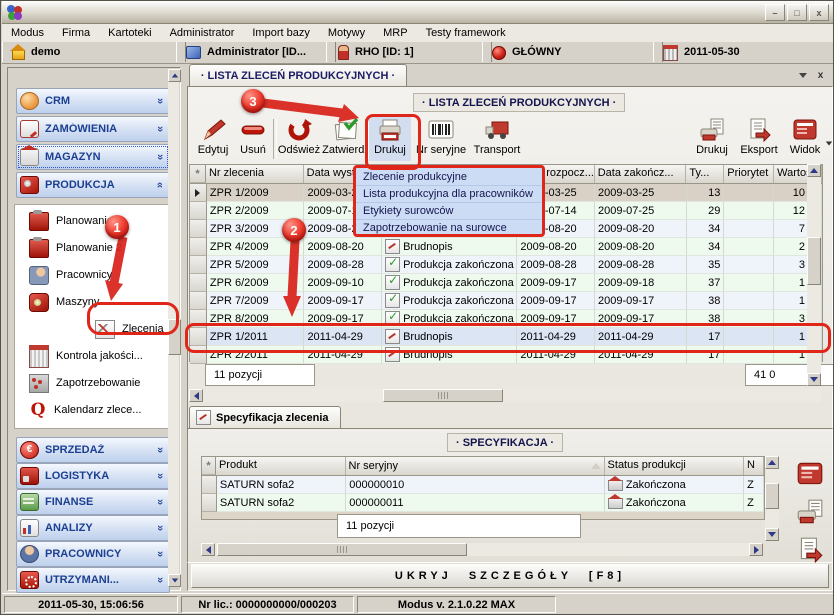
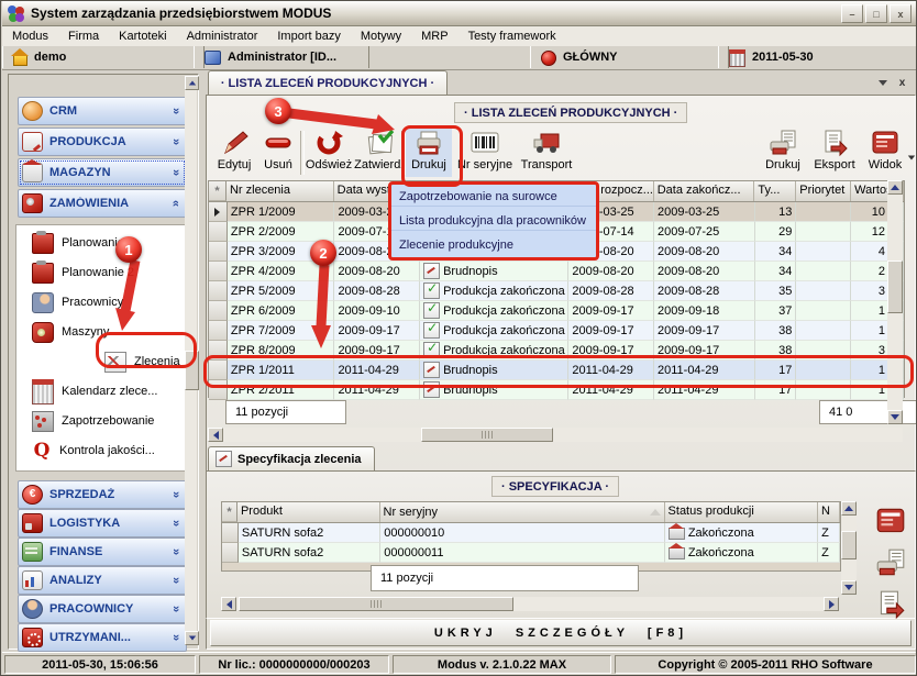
+ System zarządzania przedsiębiorstwem MODUS
  –
  □
  x
  Modus
  Firma
  Kartoteki
  Administrator
  Import bazy
  Motywy
  MRP
  Testy framework
  demo
  Administrator [ID...
- RHO [ID: 1]
  GŁÓWNY
  2011-05-30
  CRM
- ZAMÓWIENIA
+ PRODUKCJA
  MAGAZYN
- PRODUKCJA
+ ZAMÓWIENIA
  Planowan
  Planowanie
  Pracownicy
  Maszyny
  Zlecenia
- Kontrola jakości...
+ Kalendarz zlece...
  Zapotrzebowanie
  Q
- Kalendarz zlece...
+ Kontrola jakości...
  €
  SPRZEDAŻ
  LOGISTYKA
  FINANSE
  ANALIZY
  PRACOWNICY
  UTRZYMANI...
  · LISTA ZLECEŃ PRODUKCYJNYCH ·
  x
  · LISTA ZLECEŃ PRODUKCYJNYCH ·
  Edytuj
  Usuń
  Odśwież
  Zatwierdź
  Drukuj
  Nr seryjne
  Transport
  Drukuj
  Eksport
  Widok
  *
  Nr zlecenia
  rozpocz...
  Data zakończ...
  Ty...
  Priorytet
  Warto
  ZPR 1/2009
  2009-03-
  2009-03-25
  13
  10
  ZPR 2/2009
  2009-07-
  2009-07-25
  29
  12
  ZPR 3/2009
  2009-08-
  2009-08-20
  34
- 7
+ 4
  ZPR 4/2009
  2009-08-20
  Brudnopis
  2009-08-20
  2009-08-20
  34
  2
  ZPR 5/2009
  2009-08-28
  Produkcja zakończona
  2009-08-28
  2009-08-28
  35
  3
  ZPR 6/2009
  2009-09-10
  Produkcja zakończona
  2009-09-17
  2009-09-18
  37
  1
  ZPR 7/2009
  2009-09-17
  Produkcja zakończona
  2009-09-17
  2009-09-17
  38
  1
  ZPR 8/2009
  2009-09-17
  Produkcja zakończona
  2009-09-17
  2009-09-17
  38
  3
  ZPR 1/2011
  2011-04-29
  Brudnopis
  2011-04-29
  2011-04-29
  17
  1
  ZPR 2/2011
  2011-04-29
  Brudnopis
  2011-04-29
  2011-04-29
  17
  1
  11 pozycji
  41 0
- Zlecenie produkcyjne
+ Zapotrzebowanie na surowce
  Lista produkcyjna dla pracowników
- Etykiety surowców
- Zapotrzebowanie na surowce
+ Zlecenie produkcyjne
  Specyfikacja zlecenia
  · SPECYFIKACJA ·
  *
  Produkt
  Nr seryjny
  Status produkcji
  N
  SATURN sofa2
  000000010
  Zakończona
  Z
  SATURN sofa2
  000000011
  Zakończona
  Z
  11 pozycji
  UKRYJ SZCZEGÓŁY [F8]
  2011-05-30, 15:06:56
  Nr lic.: 0000000000/000203
  Modus v. 2.1.0.22 MAX
+ Copyright © 2005-2011 RHO Software
  1
  2
  3
